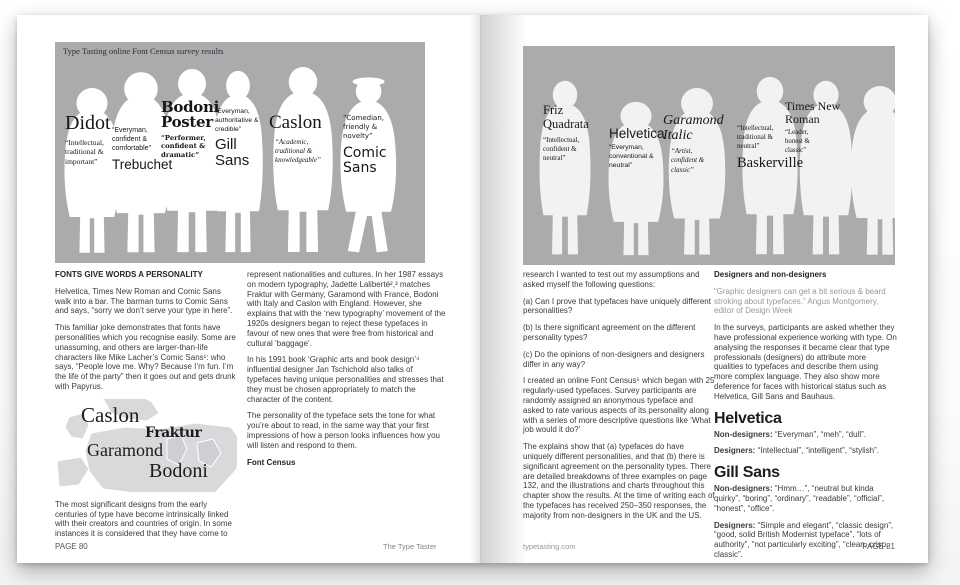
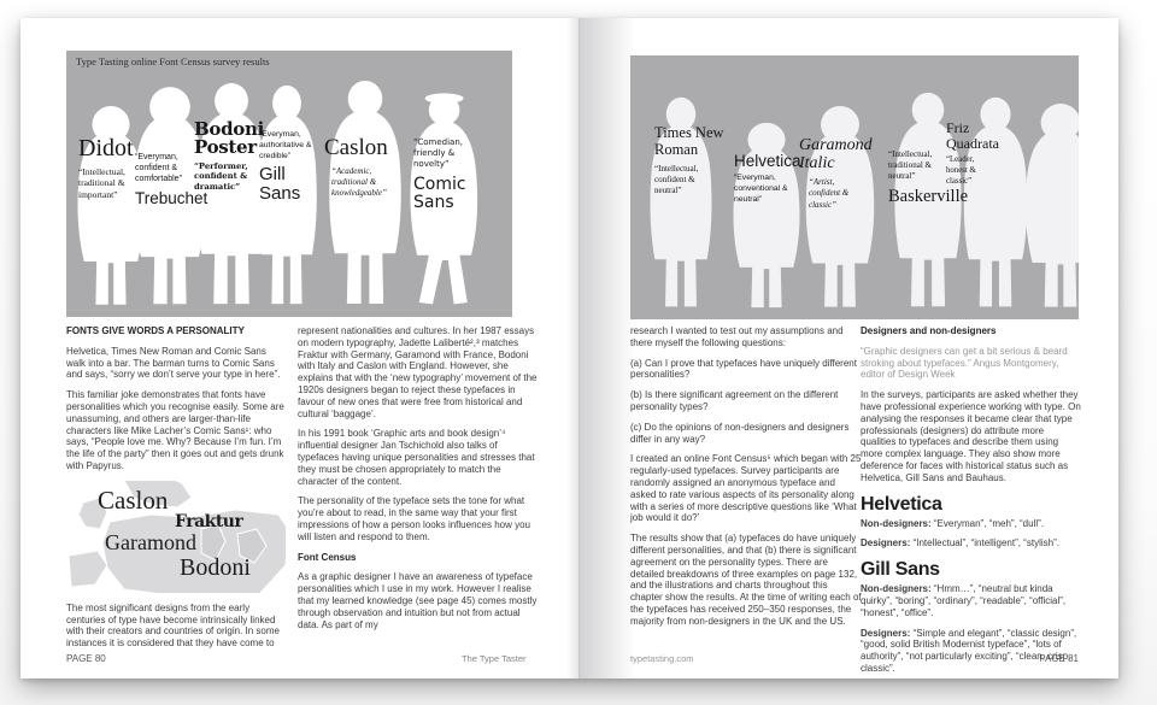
  Type Tasting online Font Census survey results
  Didot
  “Intellectual, traditional & important”
  Trebuchet
  Bodoni Poster
  “Performer, confident & dramatic”
  Gill Sans
  Caslon
  “Academic, traditional & knowledgeable”
  “Comedian, friendly & novelty”
  Comic Sans
  FONTS GIVE WORDS A PERSONALITY
  Helvetica, Times New Roman and Comic Sans walk into a bar. The barman turns to Comic Sans and says, “sorry we don’t serve your type in here”.
  This familiar joke demonstrates that fonts have personalities which you recognise easily. Some are unassuming, and others are larger-than-life characters like Mike Lacher’s Comic Sans¹: who says, “People love me. Why? Because I’m fun. I’m the life of the party” then it goes out and gets drunk with Papyrus.
  Caslon
  Fraktur
  Garamond
  Bodoni
  The most significant designs from the early centuries of type have become intrinsically linked with their creators and countries of origin. In some instances it is considered that they have come to
  represent nationalities and cultures. In her 1987 essays on modern typography, Jadette Laliberté²,³ matches Fraktur with Germany, Garamond with France, Bodoni with Italy and Caslon with England. However, she explains that with the ‘new typography’ movement of the 1920s designers began to reject these typefaces in favour of new ones that were free from historical and cultural ‘baggage’.
  In his 1991 book ‘Graphic arts and book design’⁴ influential designer Jan Tschichold also talks of typefaces having unique personalities and stresses that they must be chosen appropriately to match the character of the content.
  The personality of the typeface sets the tone for what you’re about to read, in the same way that your first impressions of how a person looks influences how you will listen and respond to them.
  Font Census
+ As a graphic designer I have an awareness of typeface personalities which I use in my work. However I realise that my learned knowledge (see page 45) comes mostly through observation and intuition but not from actual data. As part of my
  PAGE 80
  The Type Taster
- Friz Quadrata
+ Times New Roman
  “Intellectual, confident & neutral”
  Helvetica
  Garamond Italic
  “Artist, confident & classic”
  “Intellectual, traditional & neutral”
  Baskerville
- Times New Roman
+ Friz Quadrata
- research I wanted to test out my assumptions and asked myself the following questions:
+ research I wanted to test out my assumptions and there myself the following questions:
  (a) Can I prove that typefaces have uniquely different personalities?
  (b) Is there significant agreement on the different personality types?
  (c) Do the opinions of non-designers and designers differ in any way?
  I created an online Font Census⁵ which began with 25 regularly-used typefaces. Survey participants are randomly assigned an anonymous typeface and asked to rate various aspects of its personality along with a series of more descriptive questions like ‘What job would it do?’
- The explains show that (a) typefaces do have uniquely different personalities, and that (b) there is significant agreement on the personality types. There are detailed breakdowns of three examples on page 132, and the illustrations and charts throughout this chapter show the results. At the time of writing each of the typefaces has received 250–350 responses, the majority from non-designers in the UK and the US.
+ The results show that (a) typefaces do have uniquely different personalities, and that (b) there is significant agreement on the personality types. There are detailed breakdowns of three examples on page 132, and the illustrations and charts throughout this chapter show the results. At the time of writing each of the typefaces has received 250–350 responses, the majority from non-designers in the UK and the US.
  Designers and non-designers
  “Graphic designers can get a bit serious & beard stroking about typefaces.” Angus Montgomery, editor of Design Week
  In the surveys, participants are asked whether they have professional experience working with type. On analysing the responses it became clear that type professionals (designers) do attribute more qualities to typefaces and describe them using more complex language. They also show more deference for faces with historical status such as Helvetica, Gill Sans and Bauhaus.
  Helvetica
  Non-designers: “Everyman”, “meh”, “dull”.
  Designers: “Intellectual”, “intelligent”, “stylish”.
  Gill Sans
  Non-designers: “Hmm…”, “neutral but kinda quirky”, “boring”, “ordinary”, “readable”, “official”, “honest”, “office”.
  Designers: “Simple and elegant”, “classic design”, “good, solid British Modernist typeface”, “lots of authority”, “not particularly exciting”, “clean, crisp, classic”.
  petasting.com
  PAGE 81
